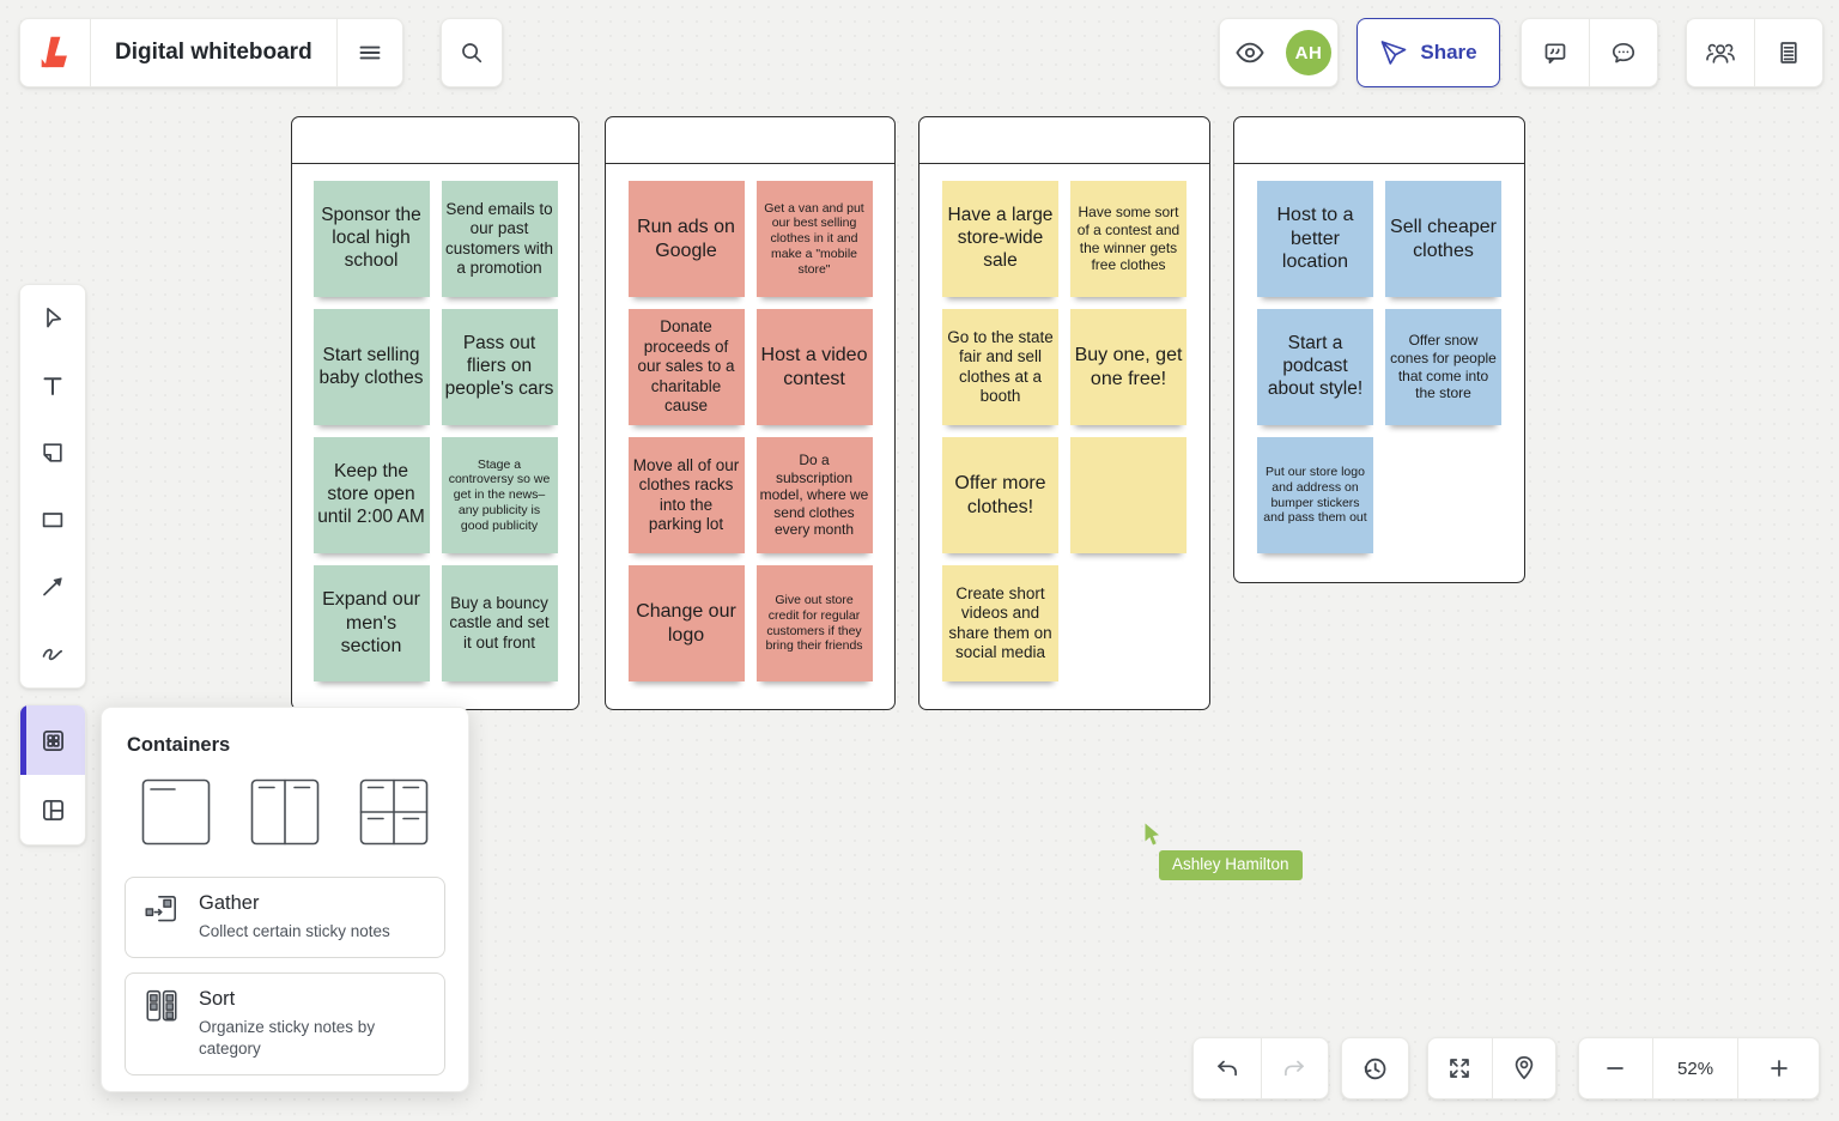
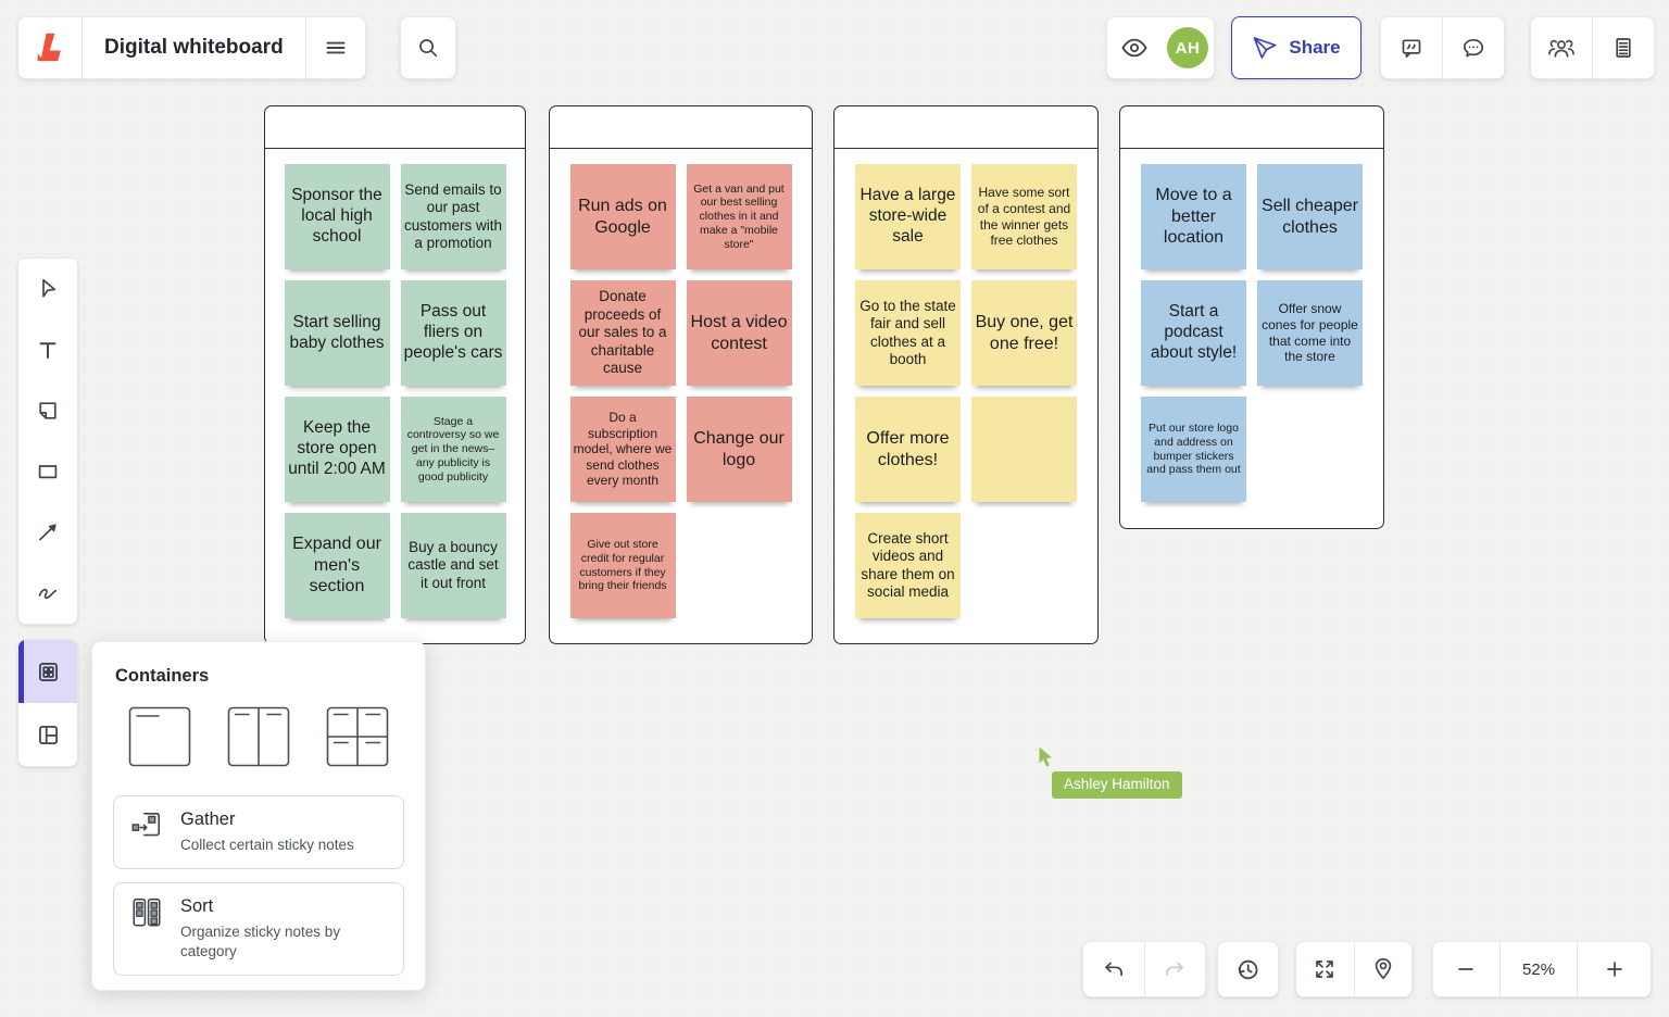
  Digital whiteboard
  AH
  Share
  Containers
  Gather
  Collect certain sticky notes
  Sort
  Organize sticky notes by category
  Sponsor the local high school
  Send emails to our past customers with a promotion
  Start selling baby clothes
  Pass out fliers on people's cars
  Keep the store open until 2:00 AM
  Stage a controversy so we get in the news–any publicity is good publicity
  Expand our men's section
  Buy a bouncy castle and set it out front
  Run ads on Google
  Get a van and put our best selling clothes in it and make a "mobile store"
  Donate proceeds of our sales to a charitable cause
  Host a video contest
- Move all of our clothes racks into the parking lot
  Do a subscription model, where we send clothes every month
  Change our logo
  Give out store credit for regular customers if they bring their friends
  Have a large store-wide sale
  Have some sort of a contest and the winner gets free clothes
  Go to the state fair and sell clothes at a booth
  Buy one, get one free!
  Offer more clothes!
  Create short videos and share them on social media
- Host to a better location
+ Move to a better location
  Sell cheaper clothes
  Start a podcast about style!
  Offer snow cones for people that come into the store
  Put our store logo and address on bumper stickers and pass them out
  Ashley Hamilton
  52%
